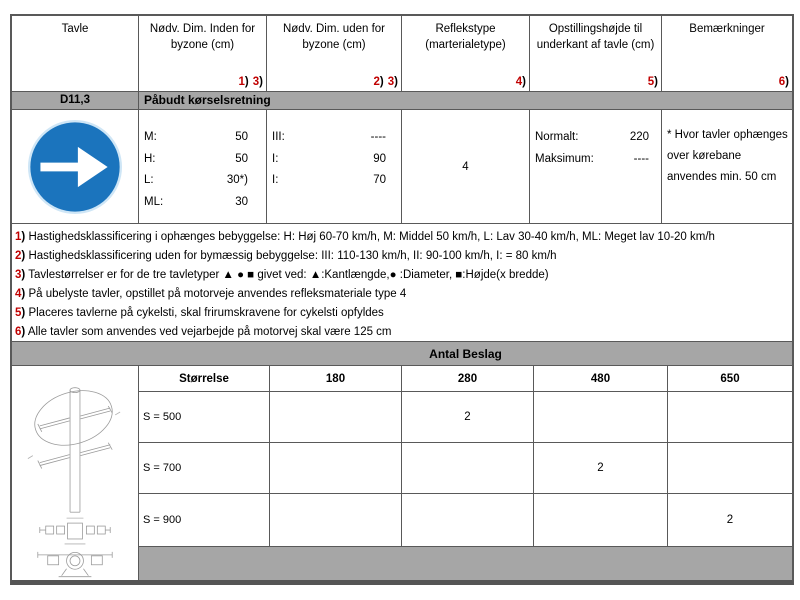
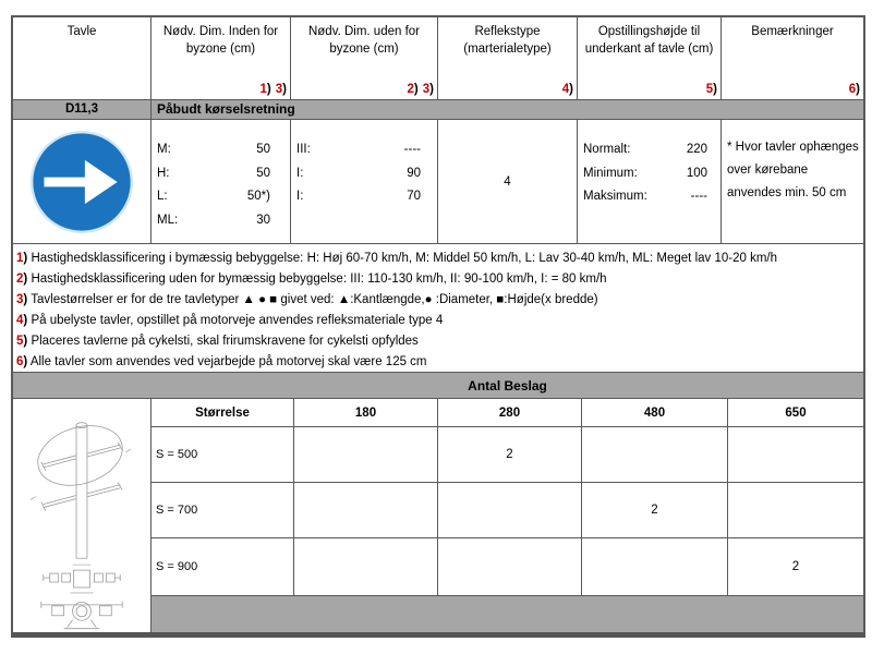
  Tavle
  Nødv. Dim. Inden for byzone (cm)
  1) 3)
  Nødv. Dim. uden for byzone (cm)
  2) 3)
  Reflekstype (marterialetype)
  4)
  Opstillingshøjde til underkant af tavle (cm)
  5)
  Bemærkninger
  6)
  D11,3
  Påbudt kørselsretning
  M:
  50
  H:
  50
  L:
- 30*)
+ 50*)
  ML:
  30
  III:
  ----
  I:
  90
  I:
  70
  4
  Normalt:
  220
+ Minimum:
+ 100
  Maksimum:
  ----
  * Hvor tavler ophænges over kørebane anvendes min. 50 cm
- 1) Hastighedsklassificering i ophænges bebyggelse: H: Høj 60-70 km/h, M: Middel 50 km/h, L: Lav 30-40 km/h, ML: Meget lav 10-20 km/h
+ 1) Hastighedsklassificering i bymæssig bebyggelse: H: Høj 60-70 km/h, M: Middel 50 km/h, L: Lav 30-40 km/h, ML: Meget lav 10-20 km/h
  2) Hastighedsklassificering uden for bymæssig bebyggelse: III: 110-130 km/h, II: 90-100 km/h, I: = 80 km/h
  3) Tavlestørrelser er for de tre tavletyper ▲ ● ■ givet ved: ▲:Kantlængde,● :Diameter, ■:Højde(x bredde)
  4) På ubelyste tavler, opstillet på motorveje anvendes refleksmateriale type 4
  5) Placeres tavlerne på cykelsti, skal frirumskravene for cykelsti opfyldes
  6) Alle tavler som anvendes ved vejarbejde på motorvej skal være 125 cm
  Antal Beslag
  Størrelse
  180
  280
  480
  650
  S = 500
  2
  S = 700
  2
  S = 900
  2
